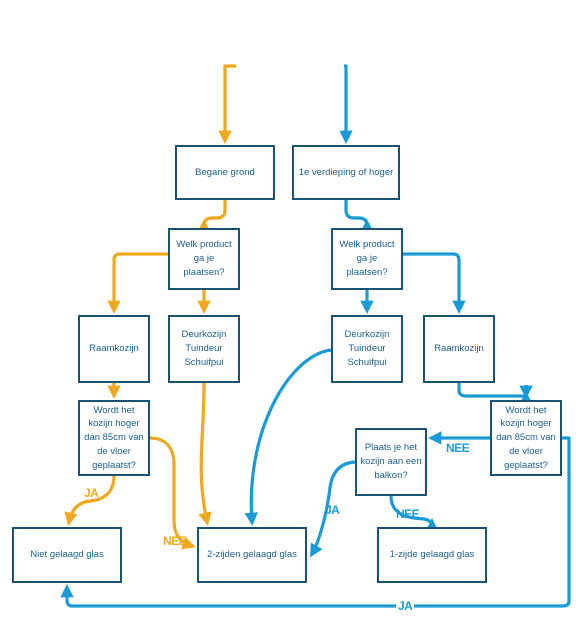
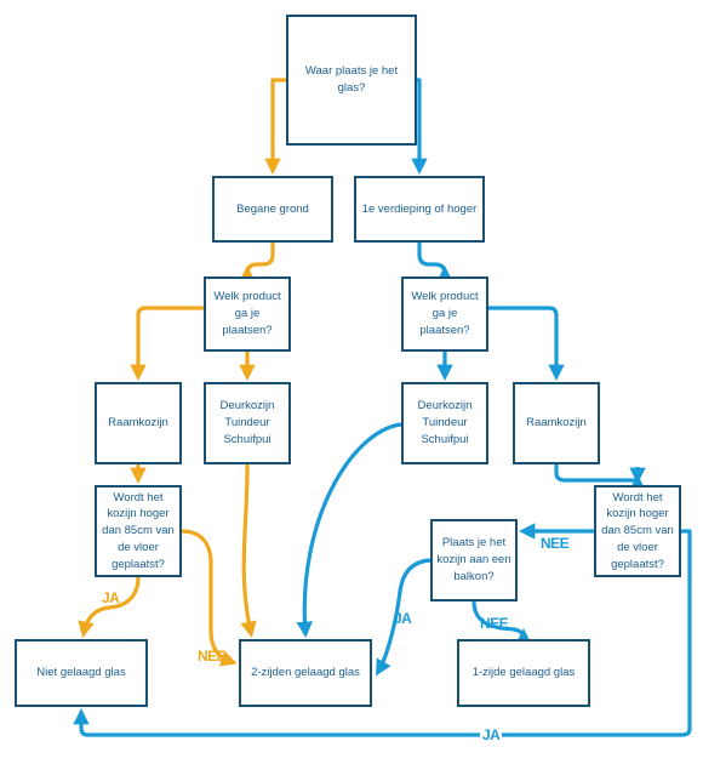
+ Waar plaats je het glas?
  Begane grond
  1e verdieping of hoger
  Welk product ga je plaatsen?
  Welk product ga je plaatsen?
  Raamkozijn
  Deurkozijn Tuindeur Schuifpui
  Deurkozijn Tuindeur Schuifpui
  Raamkozijn
  Wordt het kozijn hoger dan 85cm van de vloer geplaatst?
  Wordt het kozijn hoger dan 85cm van de vloer geplaatst?
  Plaats je het kozijn aan een balkon?
  Niet gelaagd glas
  2-zijden gelaagd glas
  1-zijde gelaagd glas
  JA
  NEE
  NEE
  NEE
  JA
  JA
